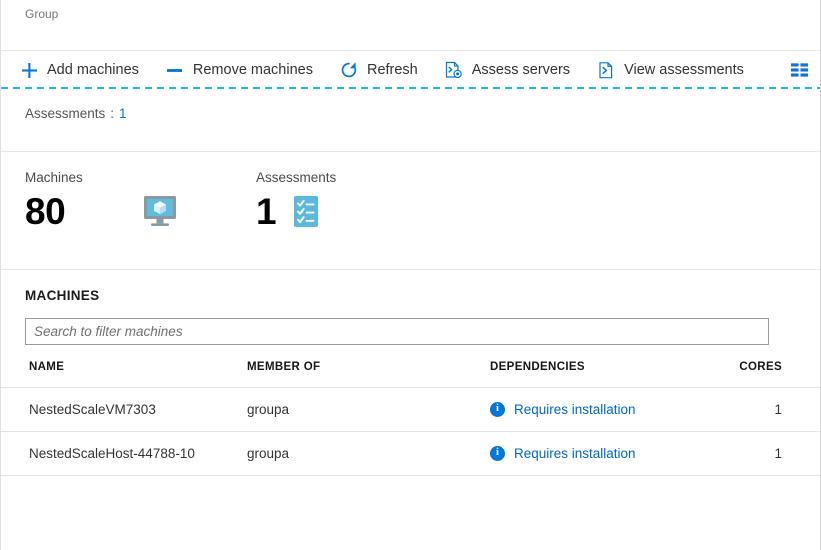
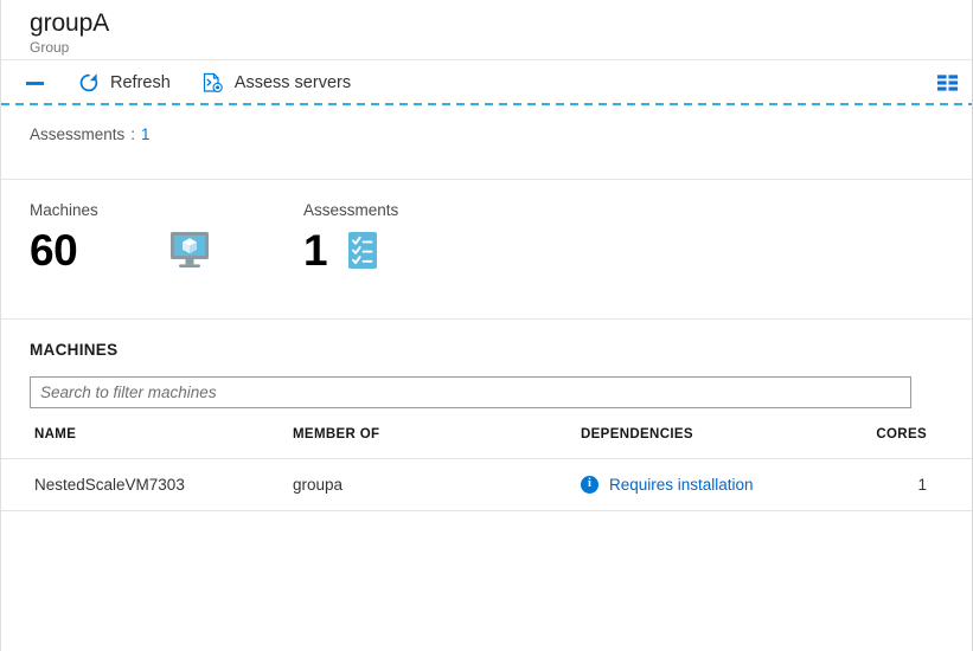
+ groupA
  Group
- Add machines
- Remove machines
  Refresh
  Assess servers
- View assessments
  Assessments : 1
  Machines
- 80
+ 60
  Assessments
  1
  MACHINES
  Search to filter machines
  NAME	MEMBER OF	DEPENDENCIES	CORES
  NestedScaleVM7303	groupa	i Requires installation	1
- NestedScaleHost-44788-10	groupa	i Requires installation	1
